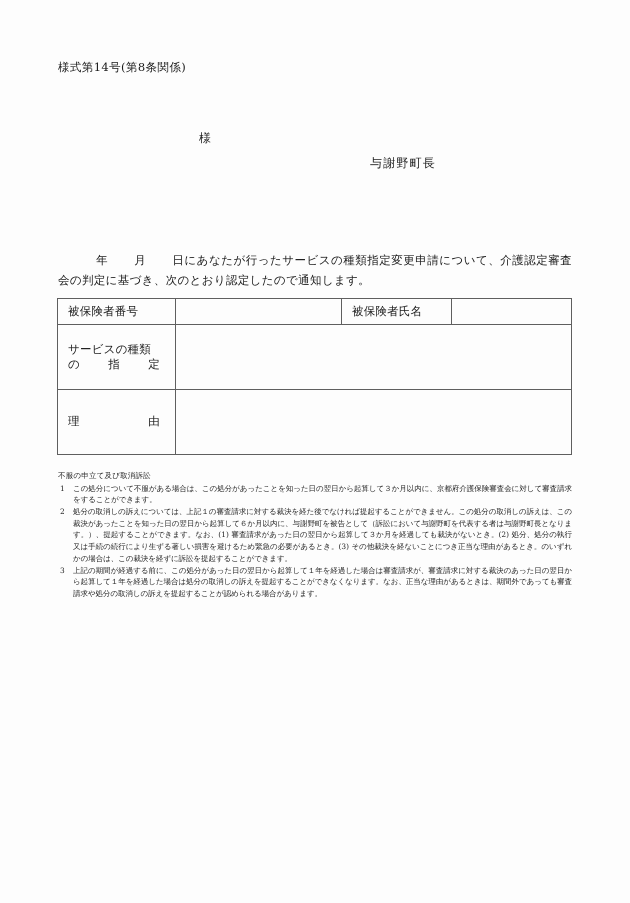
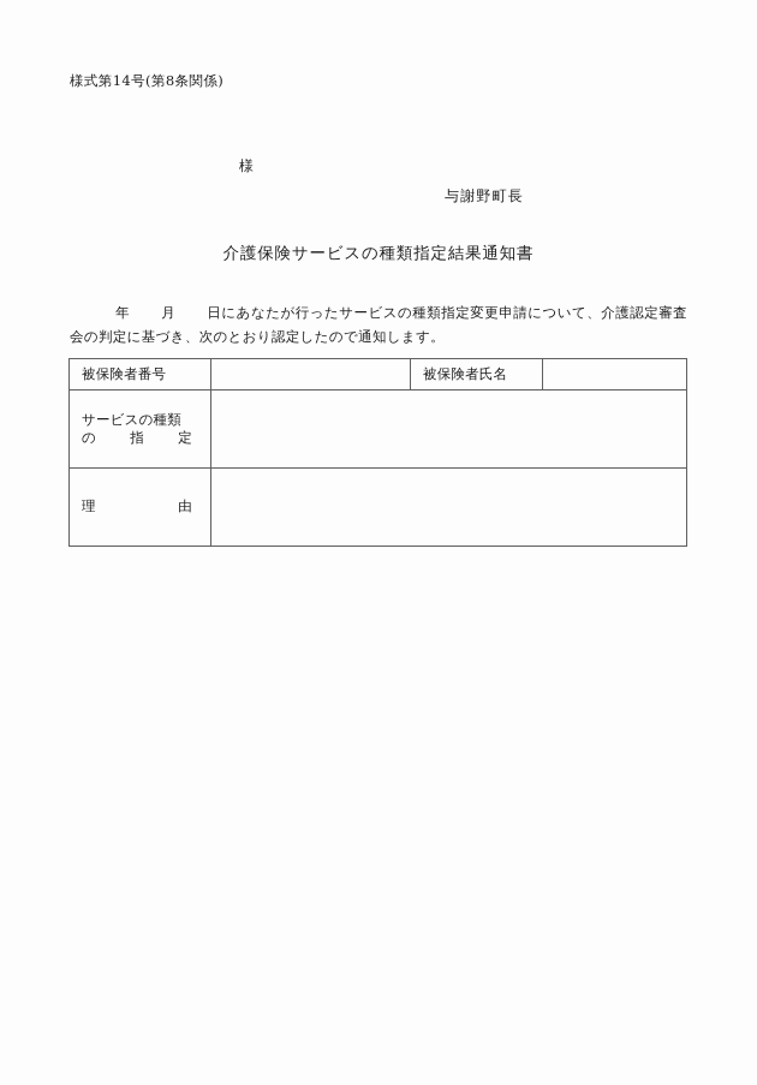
  様式第14号(第8条関係)
  様
  与謝野町長
+ 介護保険サービスの種類指定結果通知書
  年 月 日にあなたが行ったサービスの種類指定変更申請について、介護認定審査会の判定に基づき、次のとおり認定したので通知します。
  被保険者番号		被保険者氏名
  サービスの種類 の指定
  理由
- 不服の申立て及び取消訴訟
- 1
- この処分について不服がある場合は、この処分があったことを知った日の翌日から起算して３か月以内に、京都府介護保険審査会に対して審査請求をすることができます。
- 2
- 処分の取消しの訴えについては、上記１の審査請求に対する裁決を経た後でなければ提起することができません。この処分の取消しの訴えは、この裁決があったことを知った日の翌日から起算して６か月以内に、与謝野町を被告として（訴訟において与謝野町を代表する者は与謝野町長となります。）、提起することができます。なお、(1) 審査請求があった日の翌日から起算して３か月を経過しても裁決がないとき。(2) 処分、処分の執行又は手続の続行により生ずる著しい損害を避けるため緊急の必要があるとき。(3) その他裁決を経ないことにつき正当な理由があるとき。のいずれかの場合は、この裁決を経ずに訴訟を提起することができます。
- 3
- 上記の期間が経過する前に、この処分があった日の翌日から起算して１年を経過した場合は審査請求が、審査請求に対する裁決のあった日の翌日から起算して１年を経過した場合は処分の取消しの訴えを提起することができなくなります。なお、正当な理由があるときは、期間外であっても審査請求や処分の取消しの訴えを提起することが認められる場合があります。
